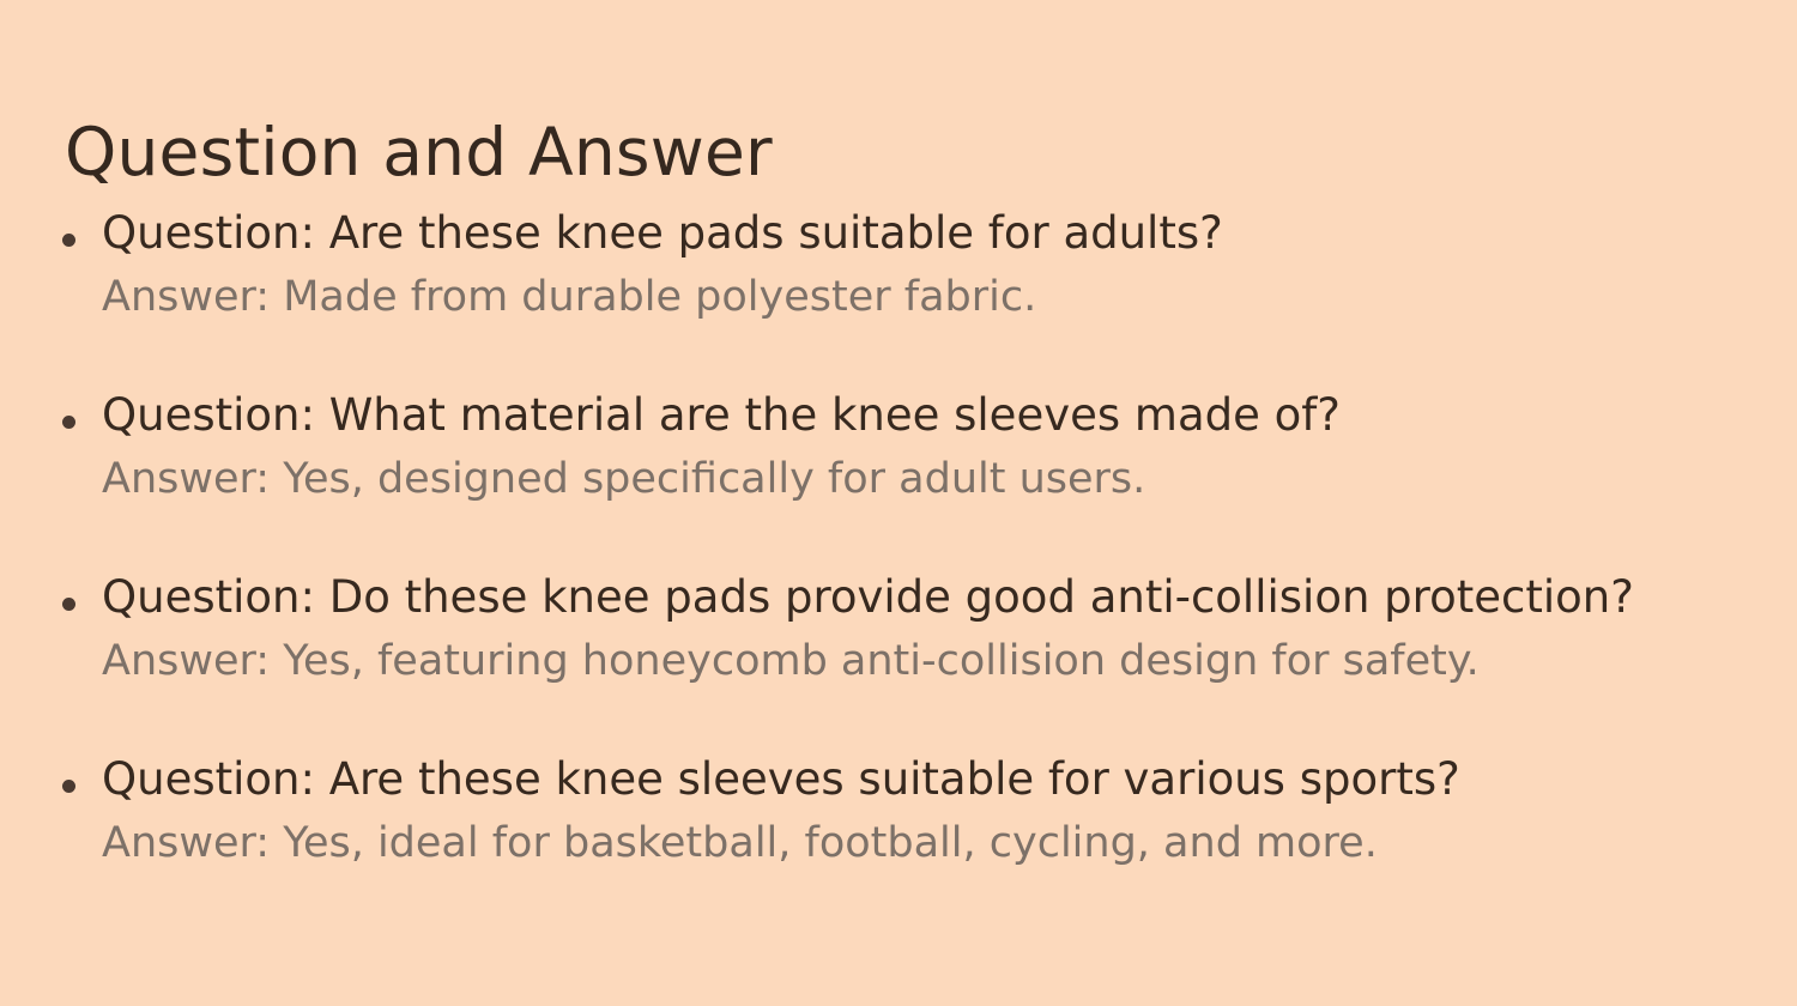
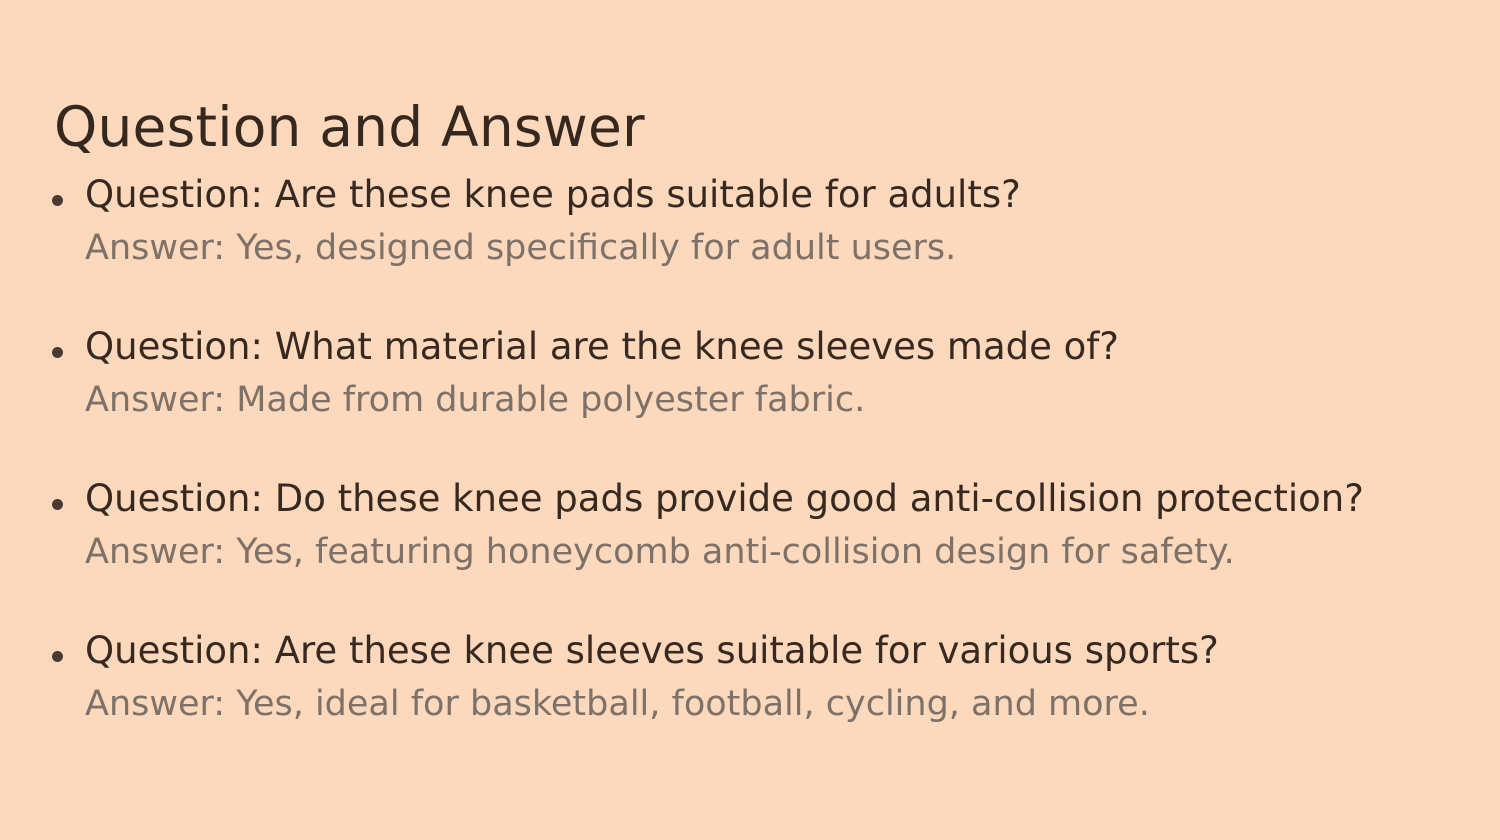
  Question and Answer
  Question: Are these knee pads suitable for adults?
- Answer: Made from durable polyester fabric.
+ Answer: Yes, designed specifically for adult users.
  Question: What material are the knee sleeves made of?
- Answer: Yes, designed specifically for adult users.
+ Answer: Made from durable polyester fabric.
  Question: Do these knee pads provide good anti-collision protection?
  Answer: Yes, featuring honeycomb anti-collision design for safety.
  Question: Are these knee sleeves suitable for various sports?
  Answer: Yes, ideal for basketball, football, cycling, and more.
